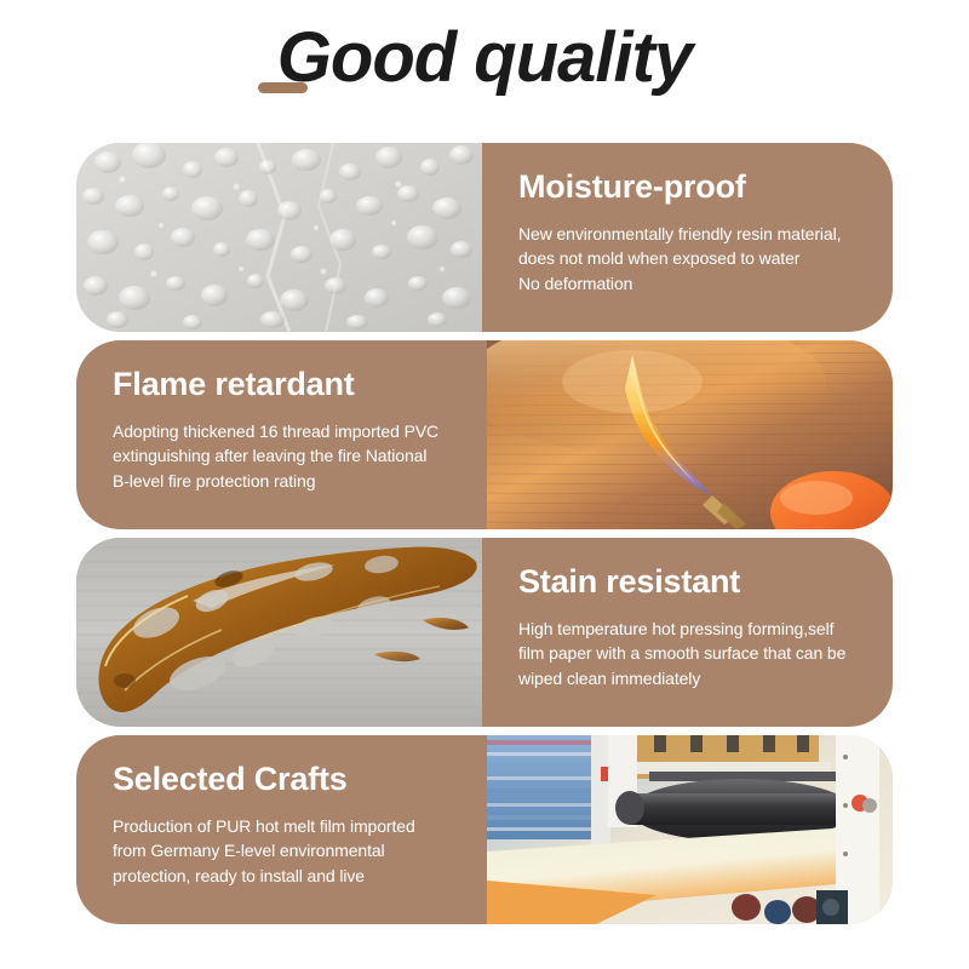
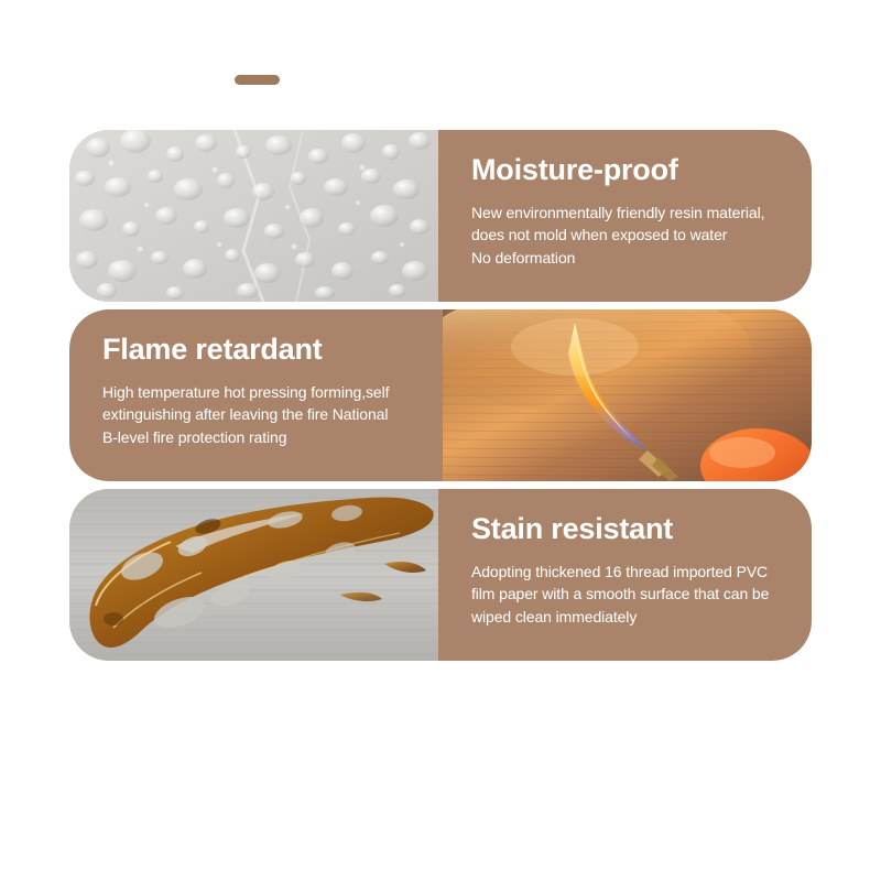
- Good quality
  Moisture-proof
  New environmentally friendly resin material,
  does not mold when exposed to water
  No deformation
  Flame retardant
- Adopting thickened 16 thread imported PVC
+ High temperature hot pressing forming,self
  extinguishing after leaving the fire National
  B-level fire protection rating
  Stain resistant
- High temperature hot pressing forming,self
+ Adopting thickened 16 thread imported PVC
  film paper with a smooth surface that can be
  wiped clean immediately
- Selected Crafts
- Production of PUR hot melt film imported
- from Germany E-level environmental
- protection, ready to install and live
